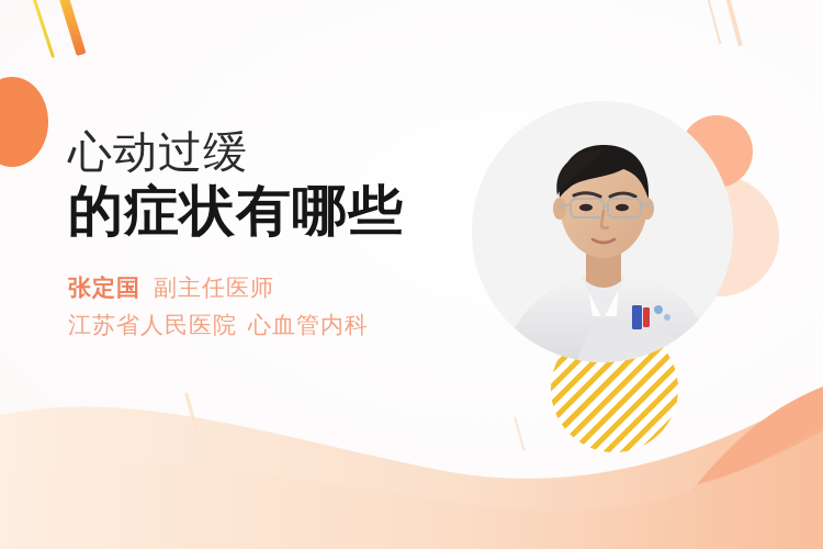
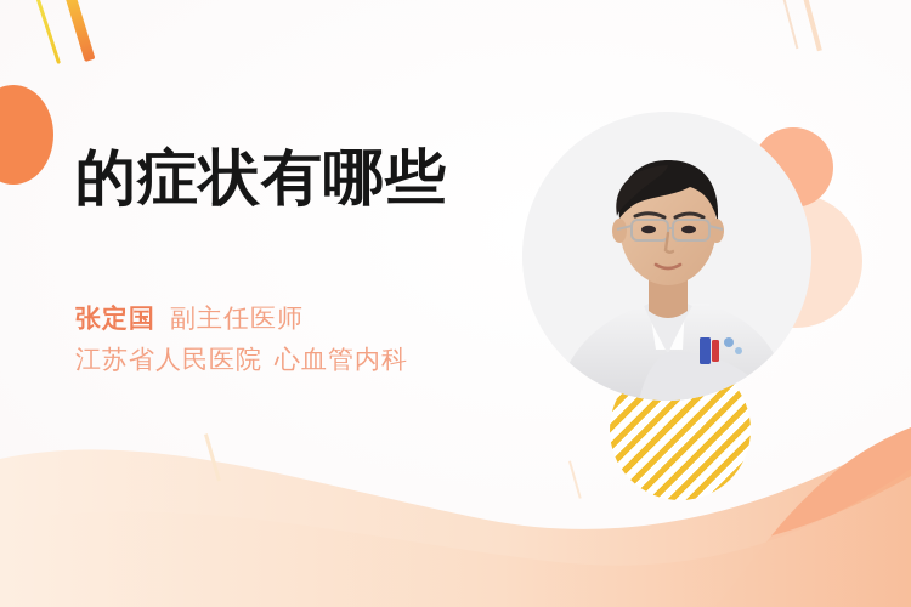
- 心动过缓
  的症状有哪些
  张定国 副主任医师
  江苏省人民医院 心血管内科
